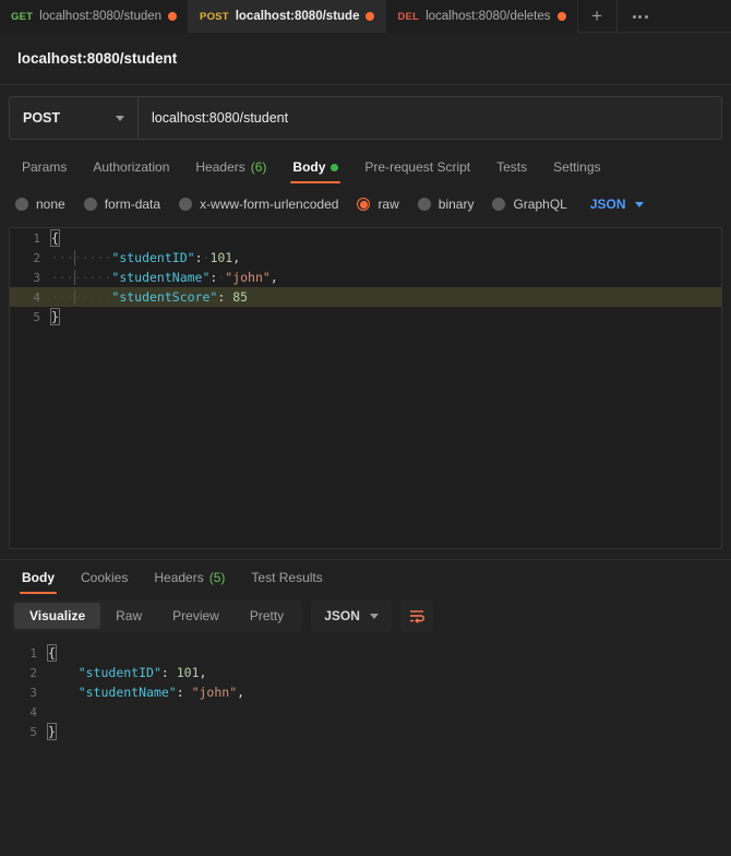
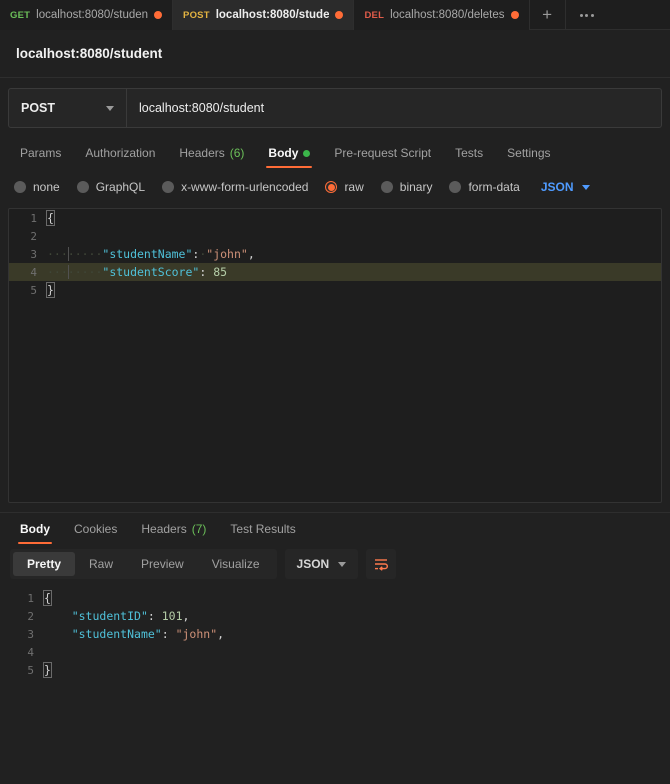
  GET
  localhost:8080/studen
  POST
  localhost:8080/stude
  DEL
  localhost:8080/deletes
  +
  localhost:8080/student
  POST
  localhost:8080/student
  Params
  Authorization
  Headers
  (6)
  Body
  Pre-request Script
  Tests
  Settings
  none
- form-data
+ GraphQL
  x-www-form-urlencoded
  raw
  binary
- GraphQL
+ form-data
  JSON
  1
  {
  2
- ········"studentID":·101,
  3
  ········"studentName":·"john",
  4
  ········"studentScore": 85
  5
  }
  Body
  Cookies
  Headers
- (5)
+ (7)
  Test Results
- Visualize
+ Pretty
  Raw
  Preview
- Pretty
+ Visualize
  JSON
  1
  {
  2
  "studentID": 101,
  3
  "studentName": "john",
  4
  5
  }
